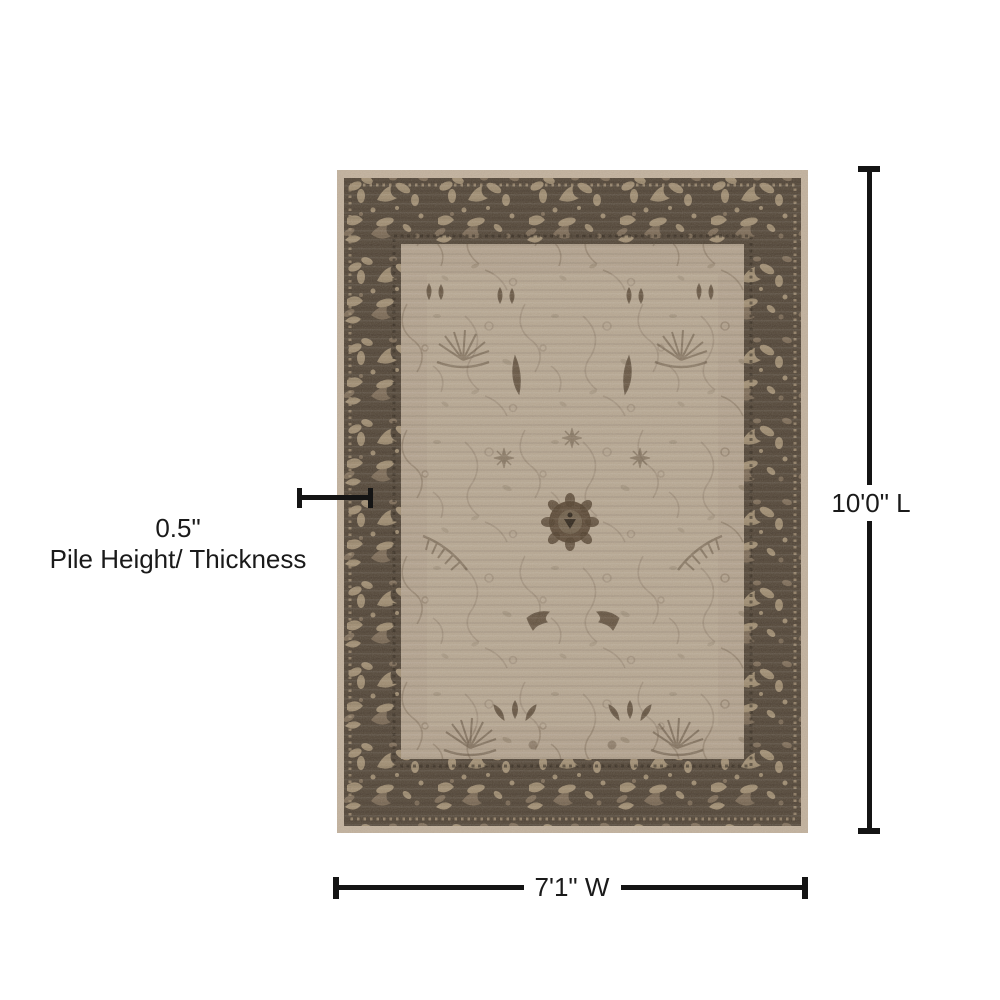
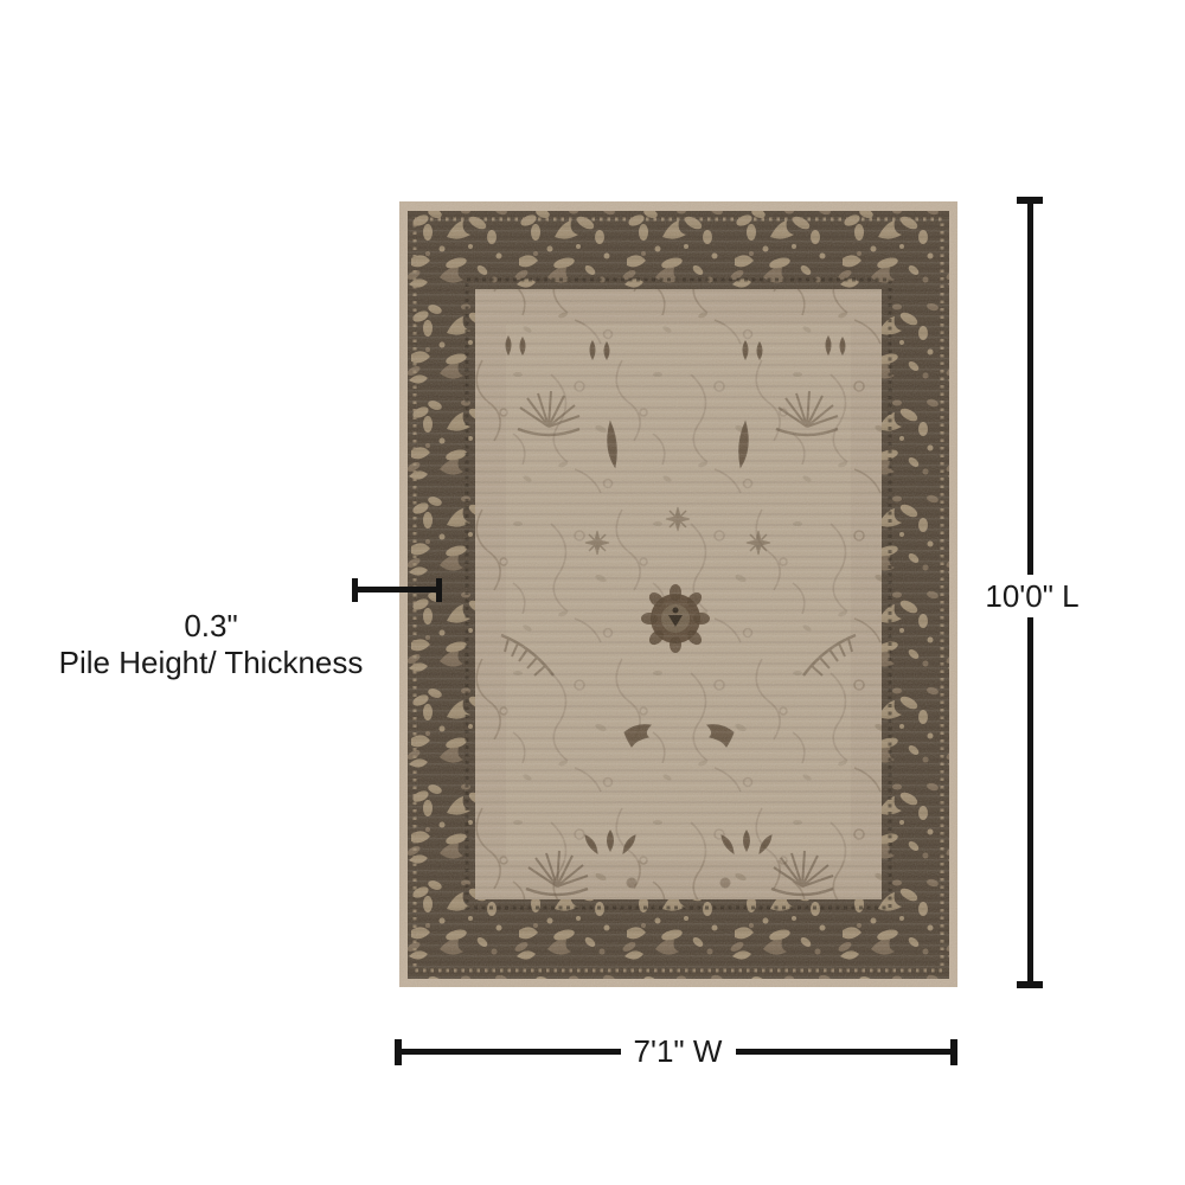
  10'0" L
  7'1" W
- 0.5"
+ 0.3"
  Pile Height/ Thickness
